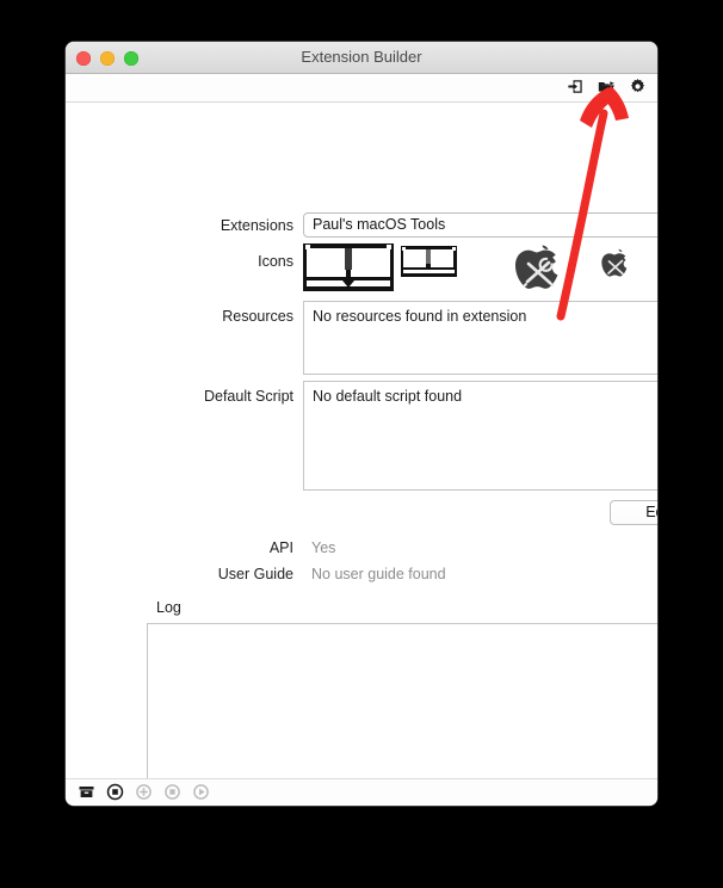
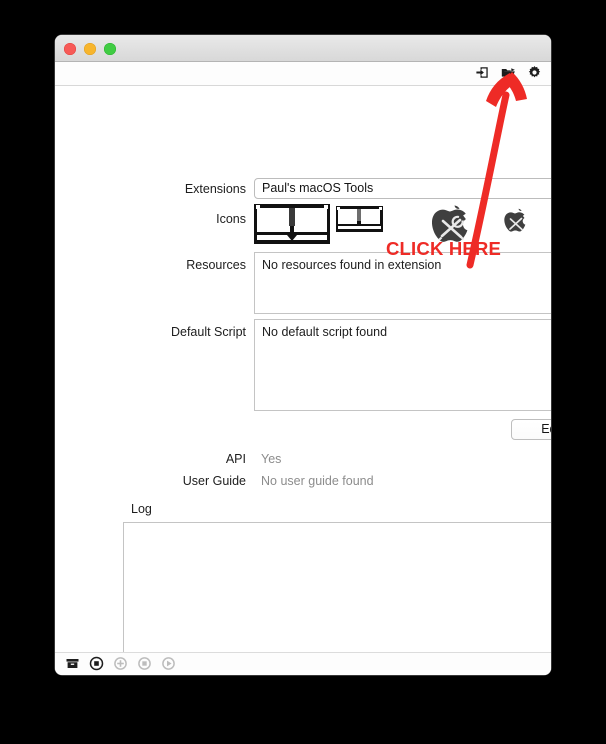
- Extension Builder
  Extensions
  Paul's macOS Tools
  Icons
  Resources
  No resources found in extension
  Default Script
  No default script found
  API
  Yes
  User Guide
  No user guide found
  Log
+ CLICK HERE
